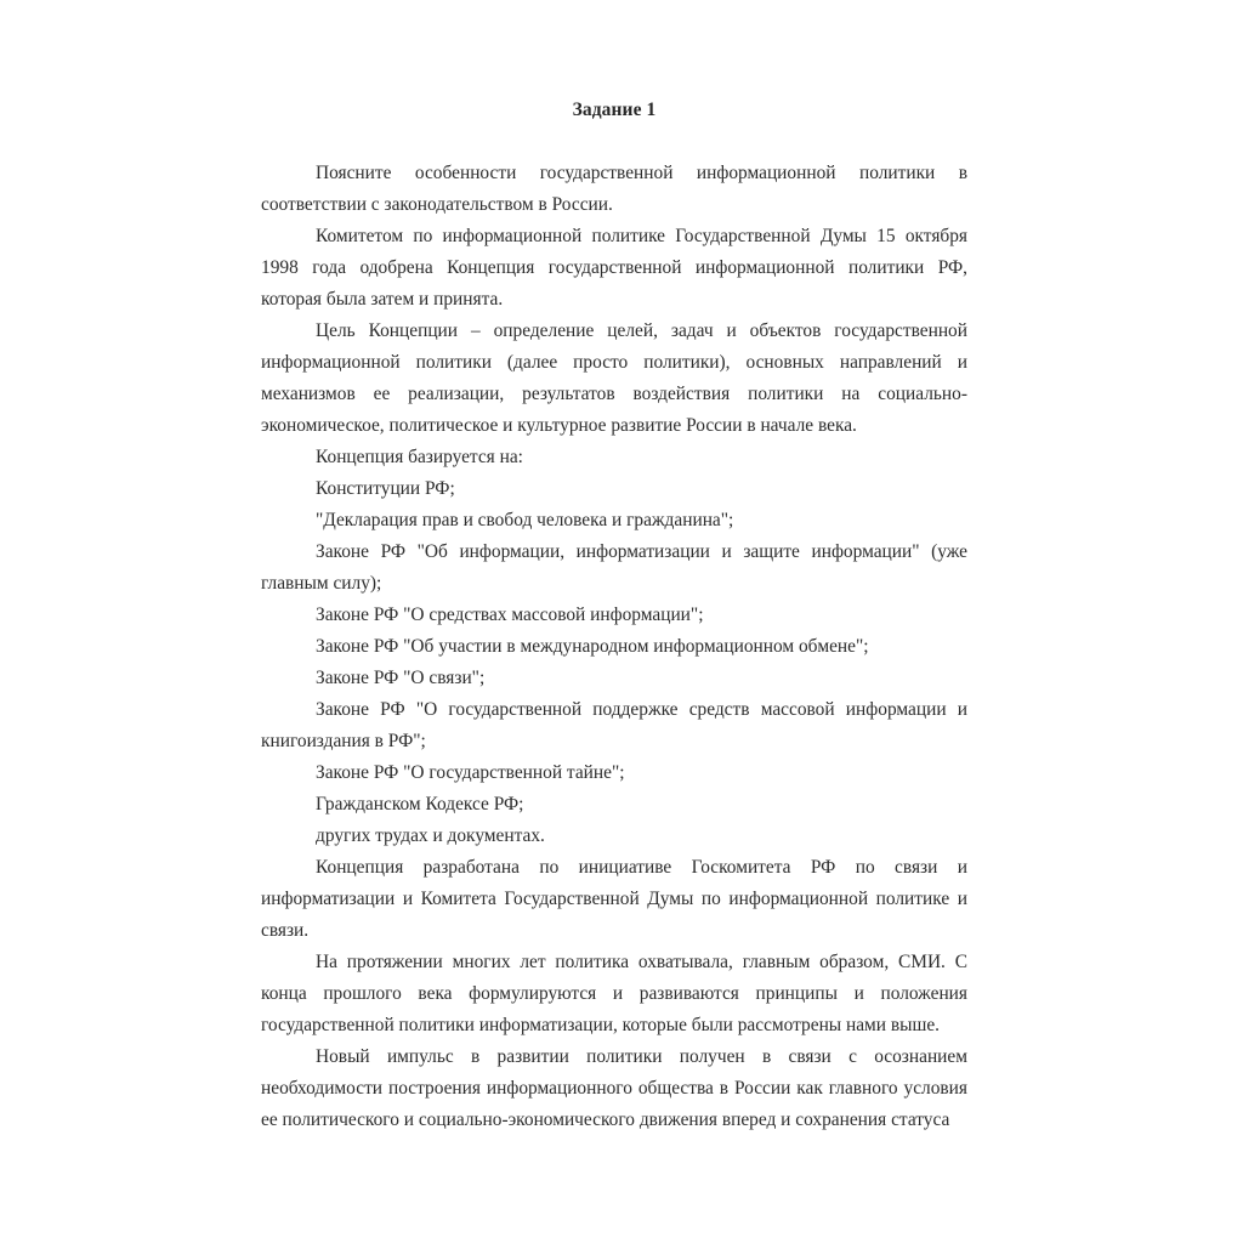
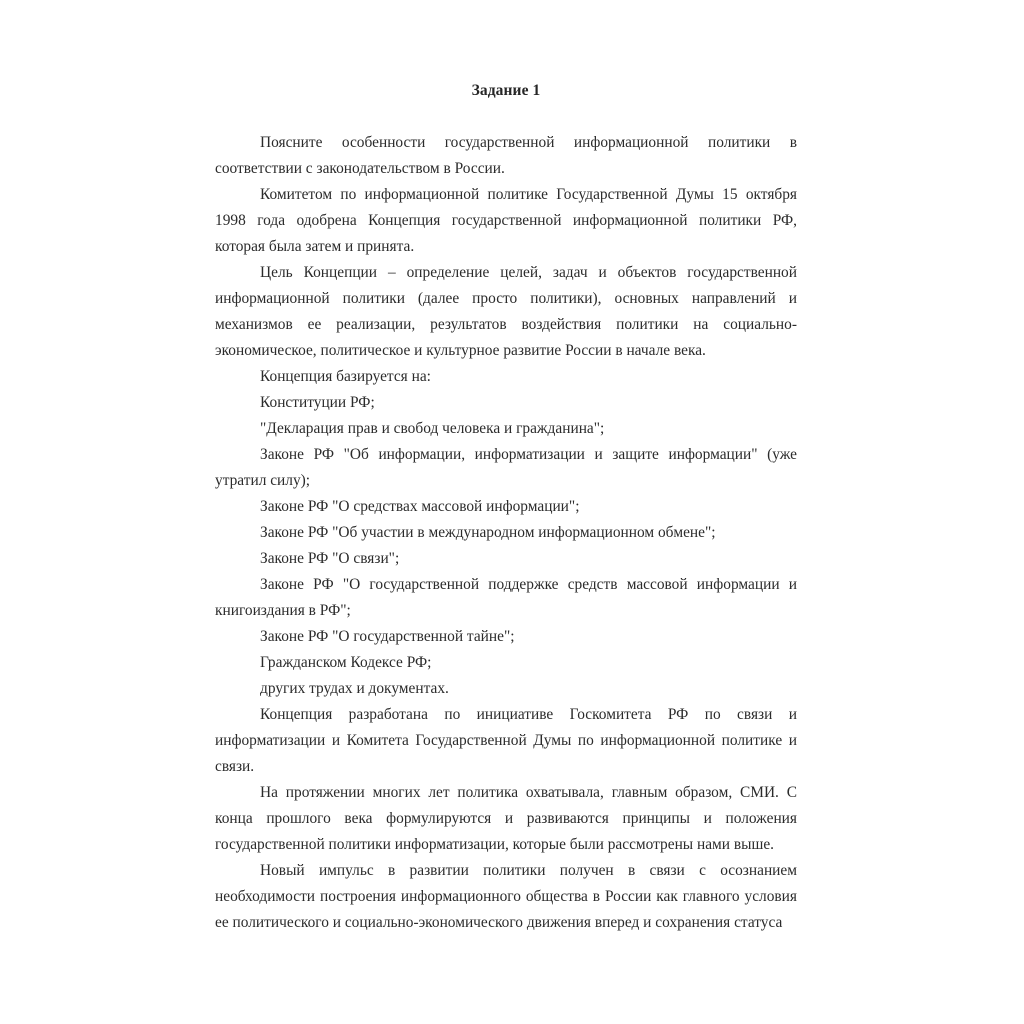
  Задание 1
  Поясните особенности государственной информационной политики в соответствии с законодательством в России.
  Комитетом по информационной политике Государственной Думы 15 октября 1998 года одобрена Концепция государственной информационной политики РФ, которая была затем и принята.
  Цель Концепции – определение целей, задач и объектов государственной информационной политики (далее просто политики), основных направлений и механизмов ее реализации, результатов воздействия политики на социально-экономическое, политическое и культурное развитие России в начале века.
  Концепция базируется на:
  Конституции РФ;
  "Декларация прав и свобод человека и гражданина";
- Законе РФ "Об информации, информатизации и защите информации" (уже главным силу);
+ Законе РФ "Об информации, информатизации и защите информации" (уже утратил силу);
  Законе РФ "О средствах массовой информации";
  Законе РФ "Об участии в международном информационном обмене";
  Законе РФ "О связи";
  Законе РФ "О государственной поддержке средств массовой информации и книгоиздания в РФ";
  Законе РФ "О государственной тайне";
  Гражданском Кодексе РФ;
  других трудах и документах.
  Концепция разработана по инициативе Госкомитета РФ по связи и информатизации и Комитета Государственной Думы по информационной политике и связи.
  На протяжении многих лет политика охватывала, главным образом, СМИ. С конца прошлого века формулируются и развиваются принципы и положения государственной политики информатизации, которые были рассмотрены нами выше.
  Новый импульс в развитии политики получен в связи с осознанием необходимости построения информационного общества в России как главного условия ее политического и социально-экономического движения вперед и сохранения статуса
